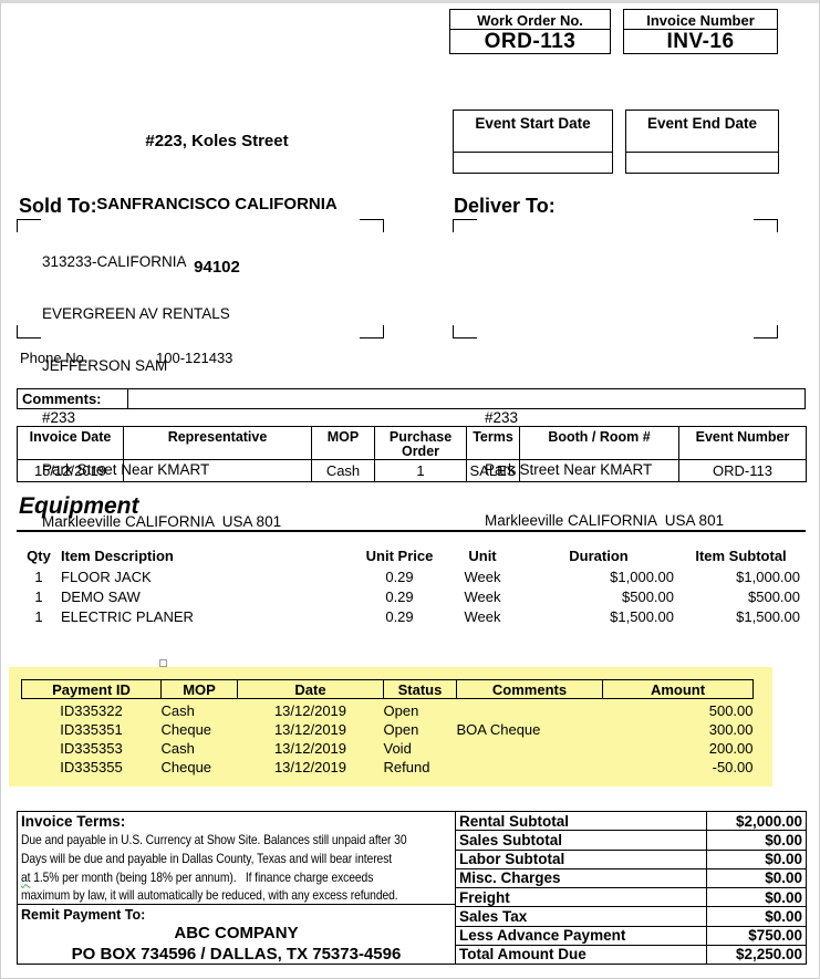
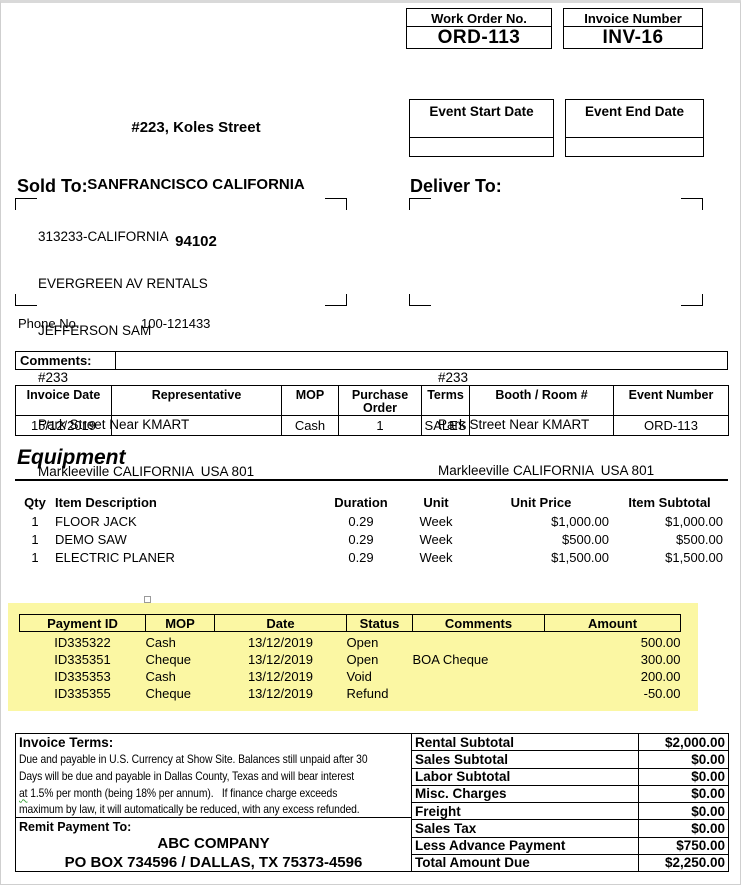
  Work Order No.
  ORD-113
  Invoice Number
  INV-16
  #223, Koles Street
  SANFRANCISCO CALIFORNIA
  94102
  Event Start Date
  Event End Date
  Sold To:
  313233-CALIFORNIA
  EVERGREEN AV RENTALS
  JEFFERSON SAM
  #233
  Park Street Near KMART
  Markleeville CALIFORNIA USA 801
  Deliver To:
  #233
  Park Street Near KMART
  Markleeville CALIFORNIA USA 801
  Phone No.
  100-121433
  Comments:
  Invoice Date	Representative	MOP	Purchase Order	Terms	Booth / Room #	Event Number
  15/12/2019		Cash	1	SALES		ORD-113
  Equipment
  Qty
  Item Description
- Unit Price
+ Duration
  Unit
- Duration
+ Unit Price
  Item Subtotal
  1
  FLOOR JACK
  0.29
  Week
  $1,000.00
  $1,000.00
  1
  DEMO SAW
  0.29
  Week
  $500.00
  $500.00
  1
  ELECTRIC PLANER
  0.29
  Week
  $1,500.00
  $1,500.00
  Payment ID	MOP	Date	Status	Comments	Amount
  ID335322	Cash	13/12/2019	Open		500.00
  ID335351	Cheque	13/12/2019	Open	BOA Cheque	300.00
  ID335353	Cash	13/12/2019	Void		200.00
  ID335355	Cheque	13/12/2019	Refund		-50.00
  Invoice Terms:
  Due and payable in U.S. Currency at Show Site. Balances still unpaid after 30
  Days will be due and payable in Dallas County, Texas and will bear interest
  at 1.5% per month (being 18% per annum). If finance charge exceeds
  maximum by law, it will automatically be reduced, with any excess refunded.
  Remit Payment To:
  ABC COMPANY
  PO BOX 734596 / DALLAS, TX 75373-4596
  Rental Subtotal	$2,000.00
  Sales Subtotal	$0.00
  Labor Subtotal	$0.00
  Misc. Charges	$0.00
  Freight	$0.00
  Sales Tax	$0.00
  Less Advance Payment	$750.00
  Total Amount Due	$2,250.00
